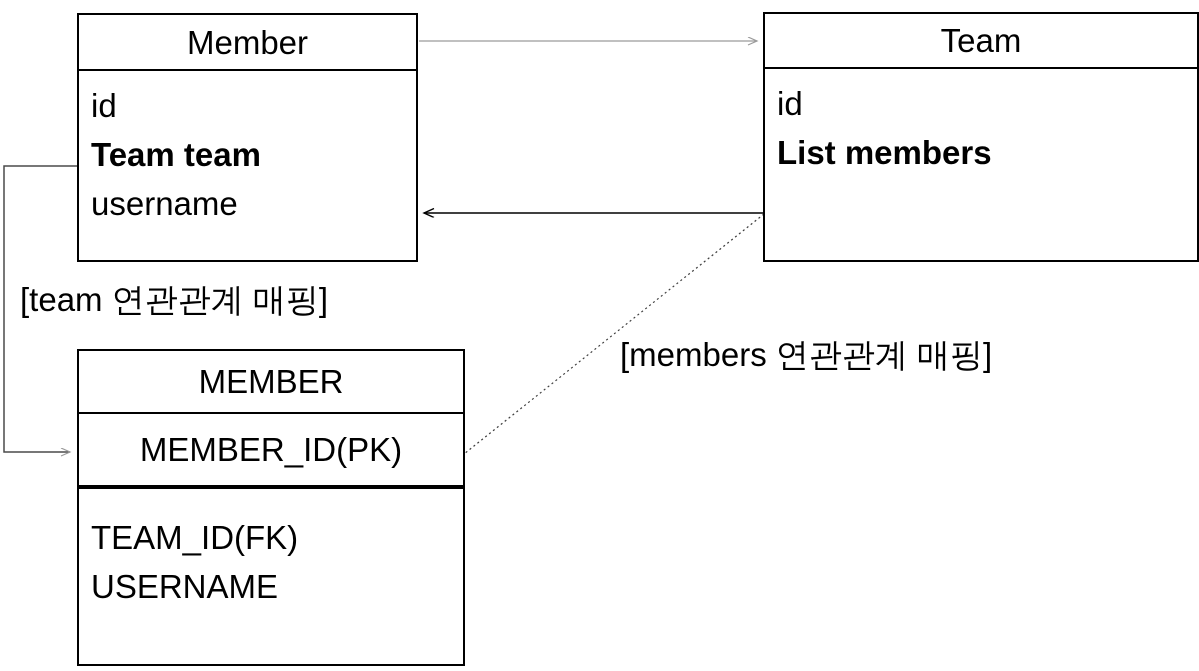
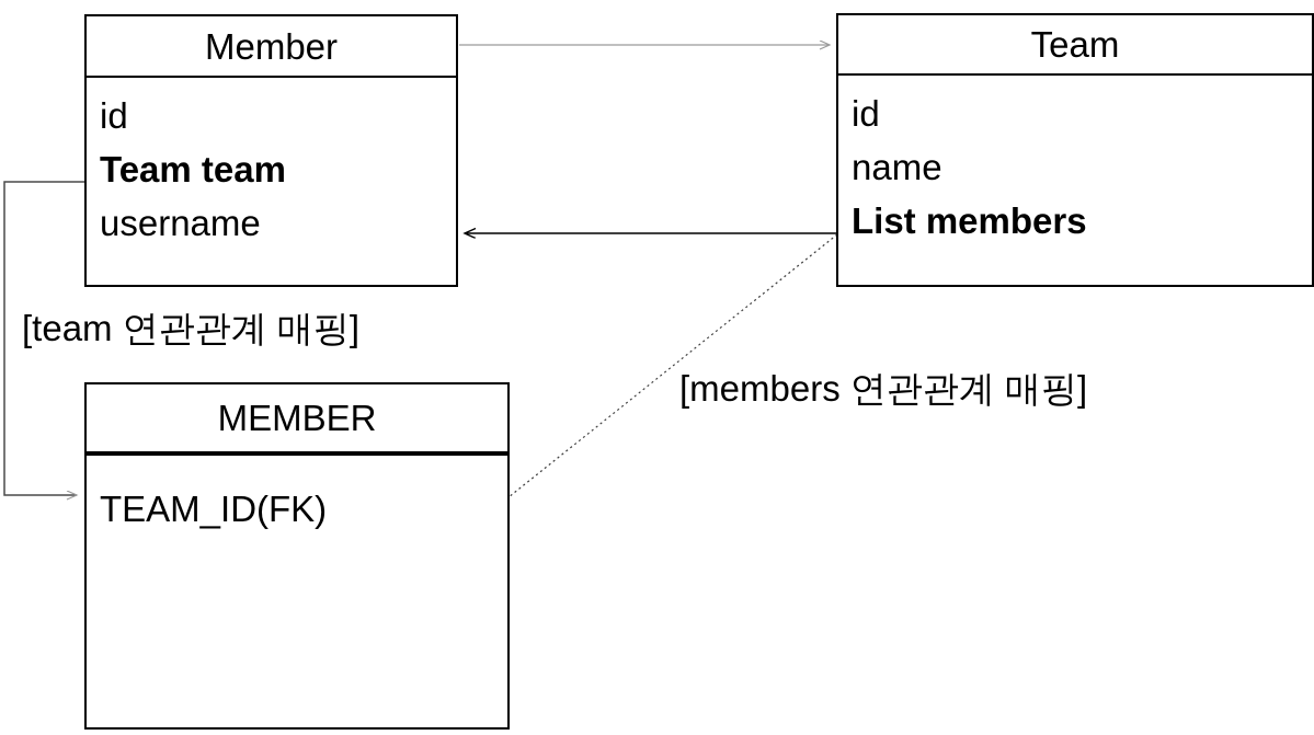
  Member
  id
  Team team
  username
  Team
  id
+ name
  List members
  MEMBER
- MEMBER_ID(PK)
  TEAM_ID(FK)
- USERNAME
  [team 연관관계 매핑]
  [members 연관관계 매핑]
